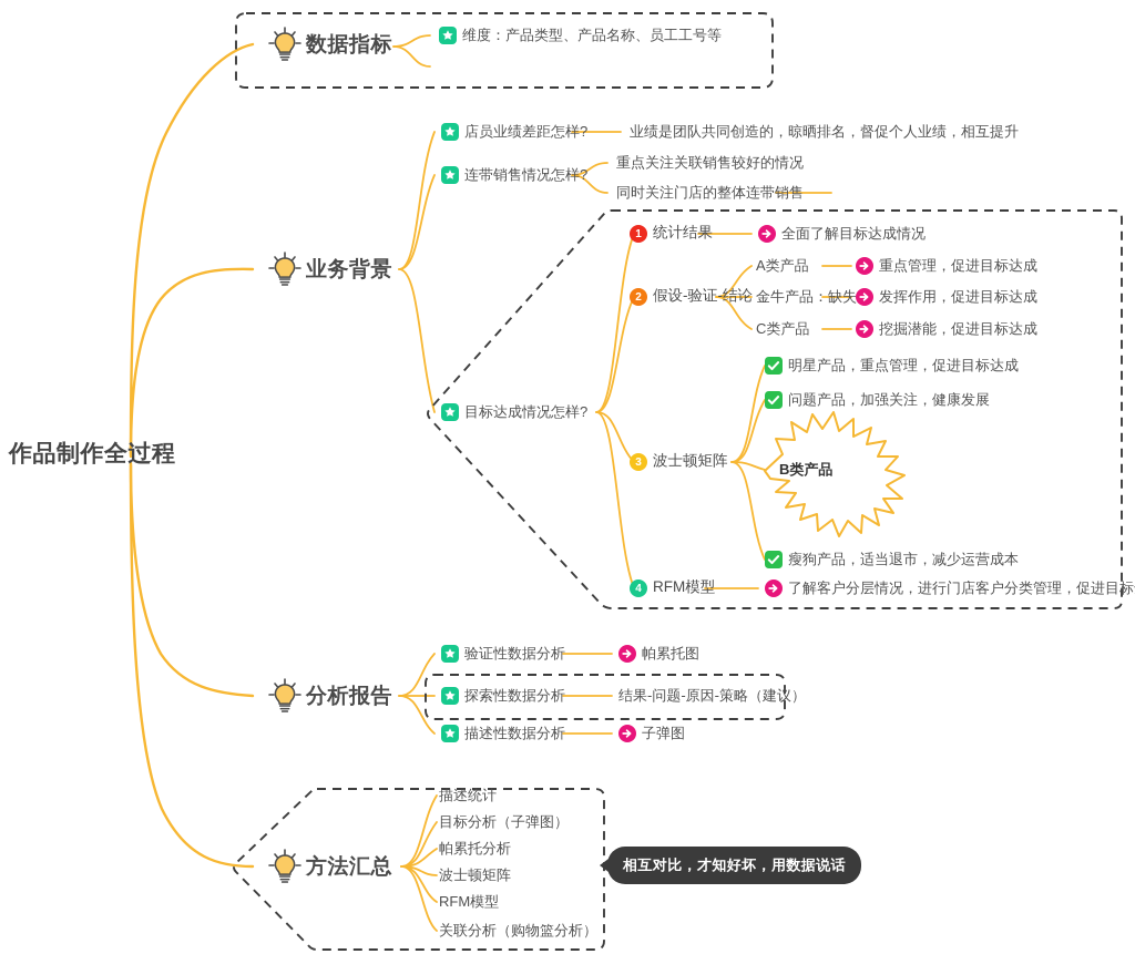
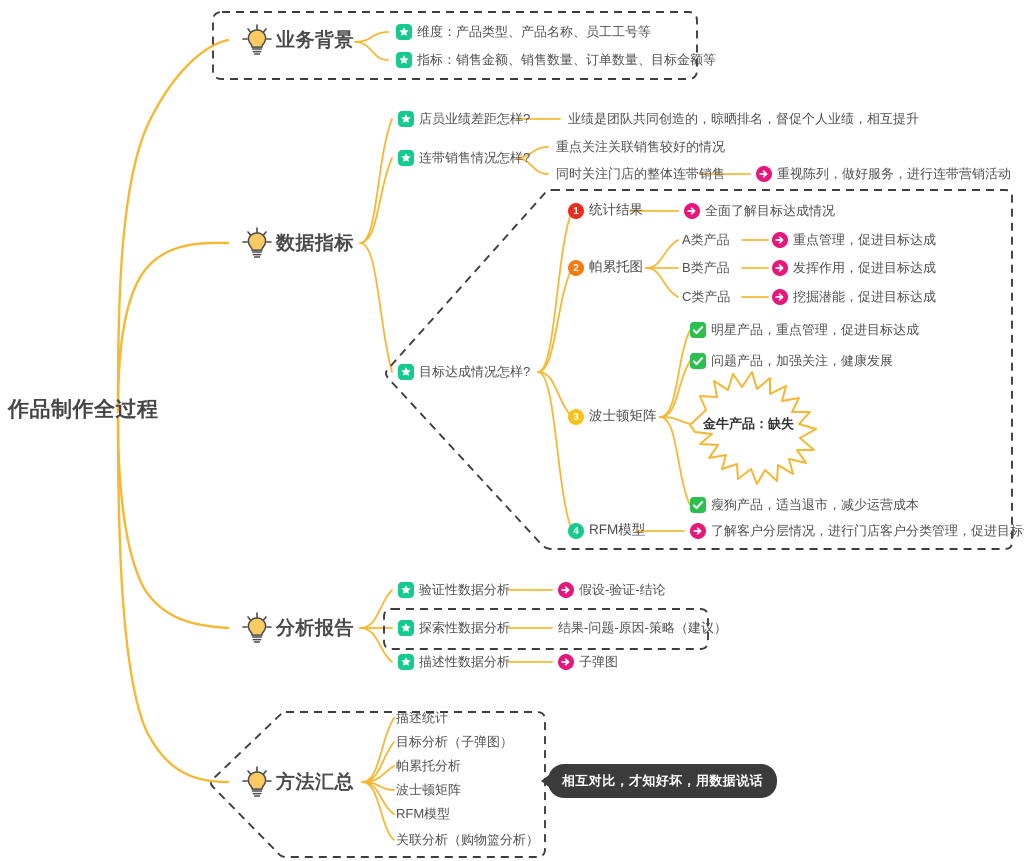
  作品制作全过程
- 数据指标
+ 业务背景
  维度：产品类型、产品名称、员工工号等
+ 指标：销售金额、销售数量、订单数量、目标金额等
- 业务背景
+ 数据指标
  店员业绩差距怎样?
  业绩是团队共同创造的，晾晒排名，督促个人业绩，相互提升
  连带销售情况怎样?
  重点关注关联销售较好的情况
  同时关注门店的整体连带销售
+ 重视陈列，做好服务，进行连带营销活动
  目标达成情况怎样?
  1
  统计结果
  全面了解目标达成情况
  2
- 假设-验证-结论
+ 帕累托图
  A类产品
- 金牛产品：缺失
+ B类产品
  C类产品
  重点管理，促进目标达成
  发挥作用，促进目标达成
  挖掘潜能，促进目标达成
  3
  波士顿矩阵
  明星产品，重点管理，促进目标达成
  问题产品，加强关注，健康发展
- B类产品
+ 金牛产品：缺失
  瘦狗产品，适当退市，减少运营成本
  4
  RFM模型
  了解客户分层情况，进行门店客户分类管理，促进目标
  分析报告
  验证性数据分析
- 帕累托图
+ 假设-验证-结论
  探索性数据分析
  结果-问题-原因-策略（建议）
  描述性数据分析
  子弹图
  方法汇总
  描述统计
  目标分析（子弹图）
  帕累托分析
  波士顿矩阵
  RFM模型
  关联分析（购物篮分析）
  相互对比，才知好坏，用数据说话
